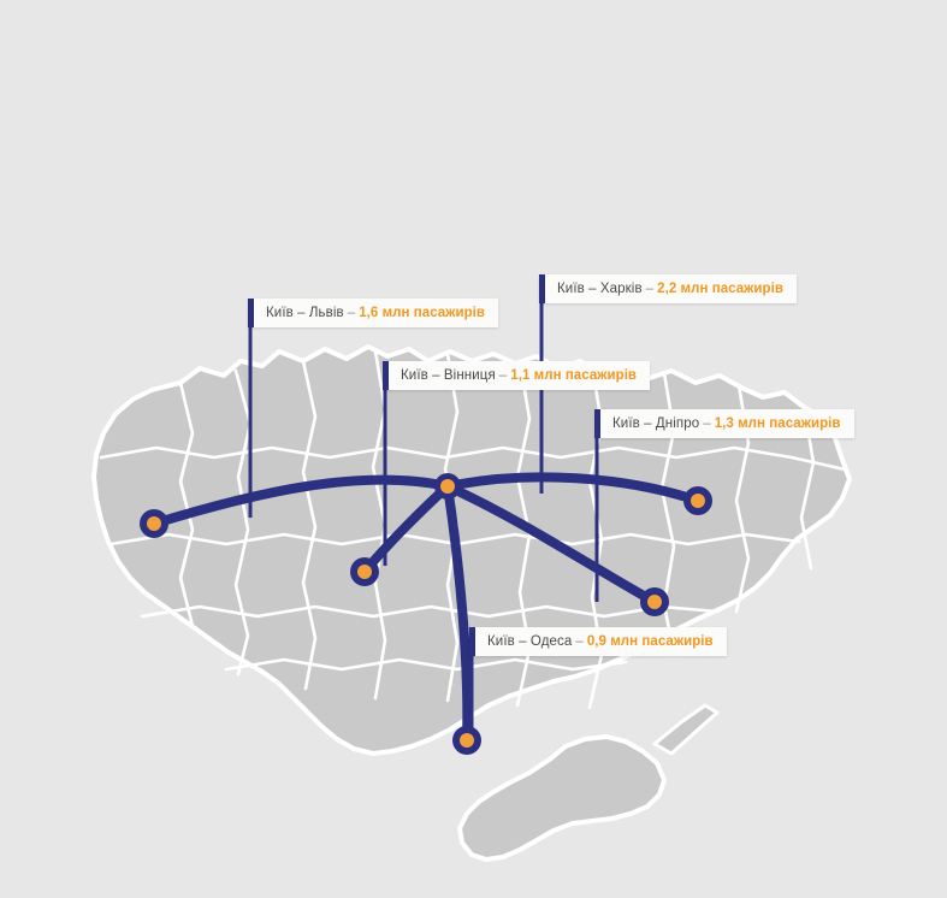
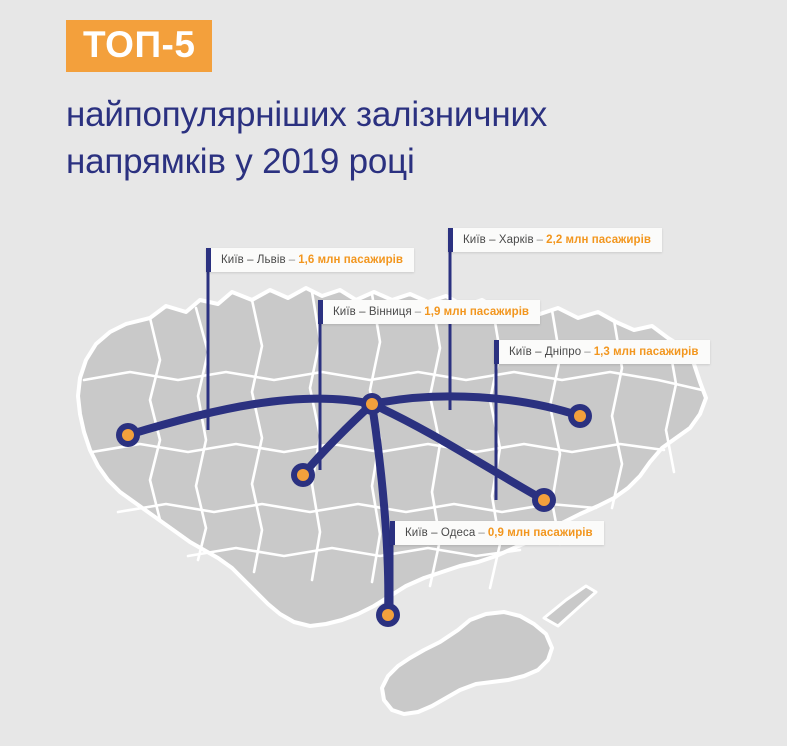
+ ТОП-5
+ найпопулярніших залізничних
+ напрямків у 2019 році
  Київ – Львів
  –
  1,6 млн пасажирів
  Київ – Харків
  –
  2,2 млн пасажирів
  Київ – Вінниця
  –
- 1,1 млн пасажирів
+ 1,9 млн пасажирів
  Київ – Дніпро
  –
  1,3 млн пасажирів
  Київ – Одеса
  –
  0,9 млн пасажирів
